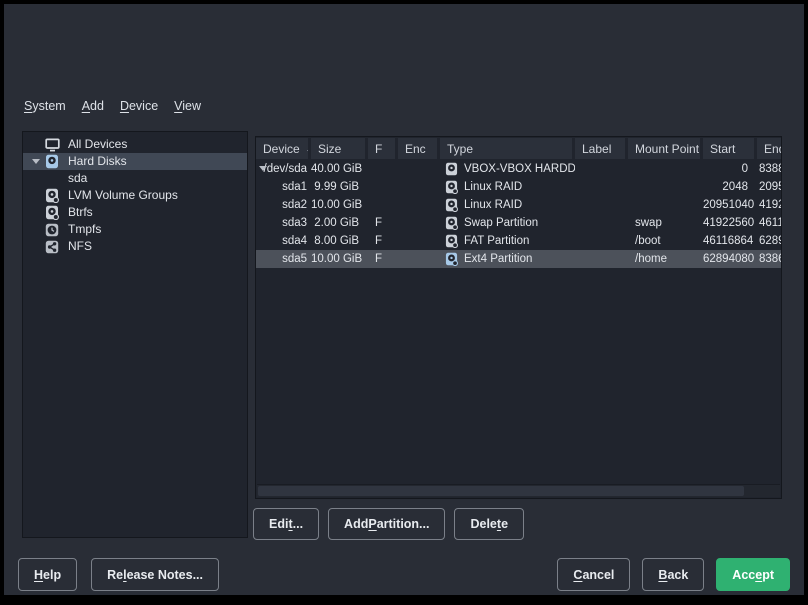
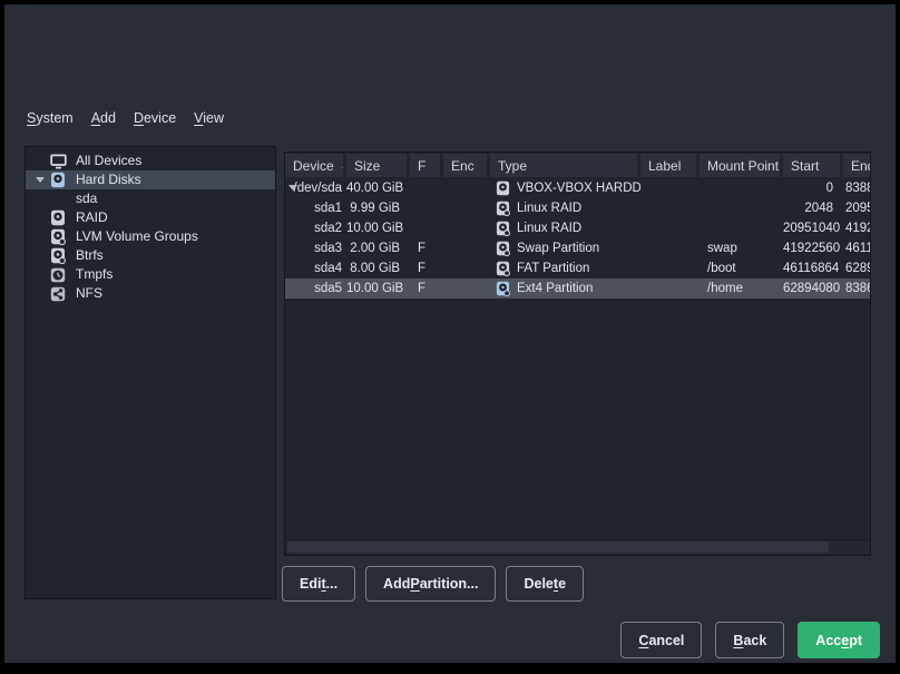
  System
  Add
  Device
  View
  All Devices
  Hard Disks
  sda
+ RAID
  LVM Volume Groups
  Btrfs
  Tmpfs
  NFS
  Device
  Size
  F
  Enc
  Type
  Label
  Mount Point
  Start
  /dev/sda
  40.00 GiB
  VBOX-VBOX HARDD
  0
  838
  sda1
  9.99 GiB
  Linux RAID
  2048
  209
  sda2
  10.00 GiB
  Linux RAID
  20951040
  419
  sda3
  2.00 GiB
  F
  Swap Partition
  swap
  41922560
  4611
  sda4
  8.00 GiB
  F
  FAT Partition
  /boot
  46116864
  628
  sda5
  10.00 GiB
  F
  Ext4 Partition
  /home
  62894080
  838
  Edi
  t
  ...
  Add
  P
  artition...
  Dele
  t
  e
- H
- elp
- Re
- l
- ease Notes...
  C
  ancel
  B
  ack
  Acc
  e
  pt
